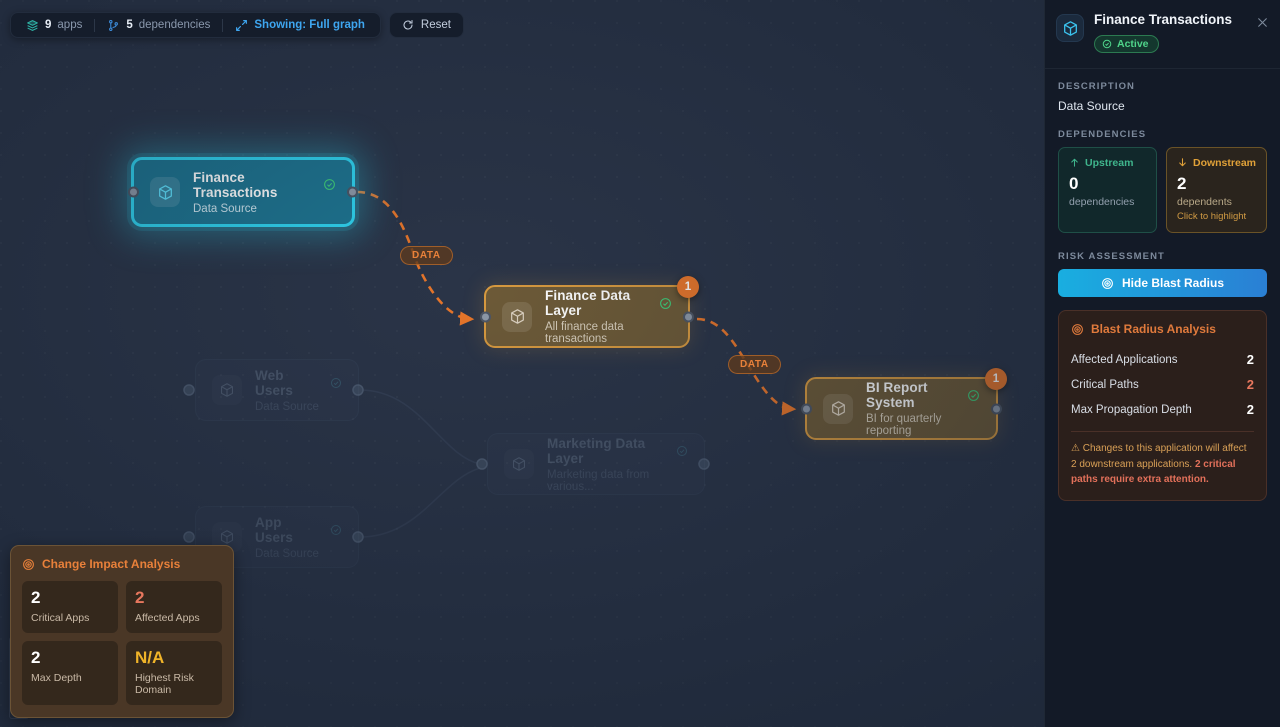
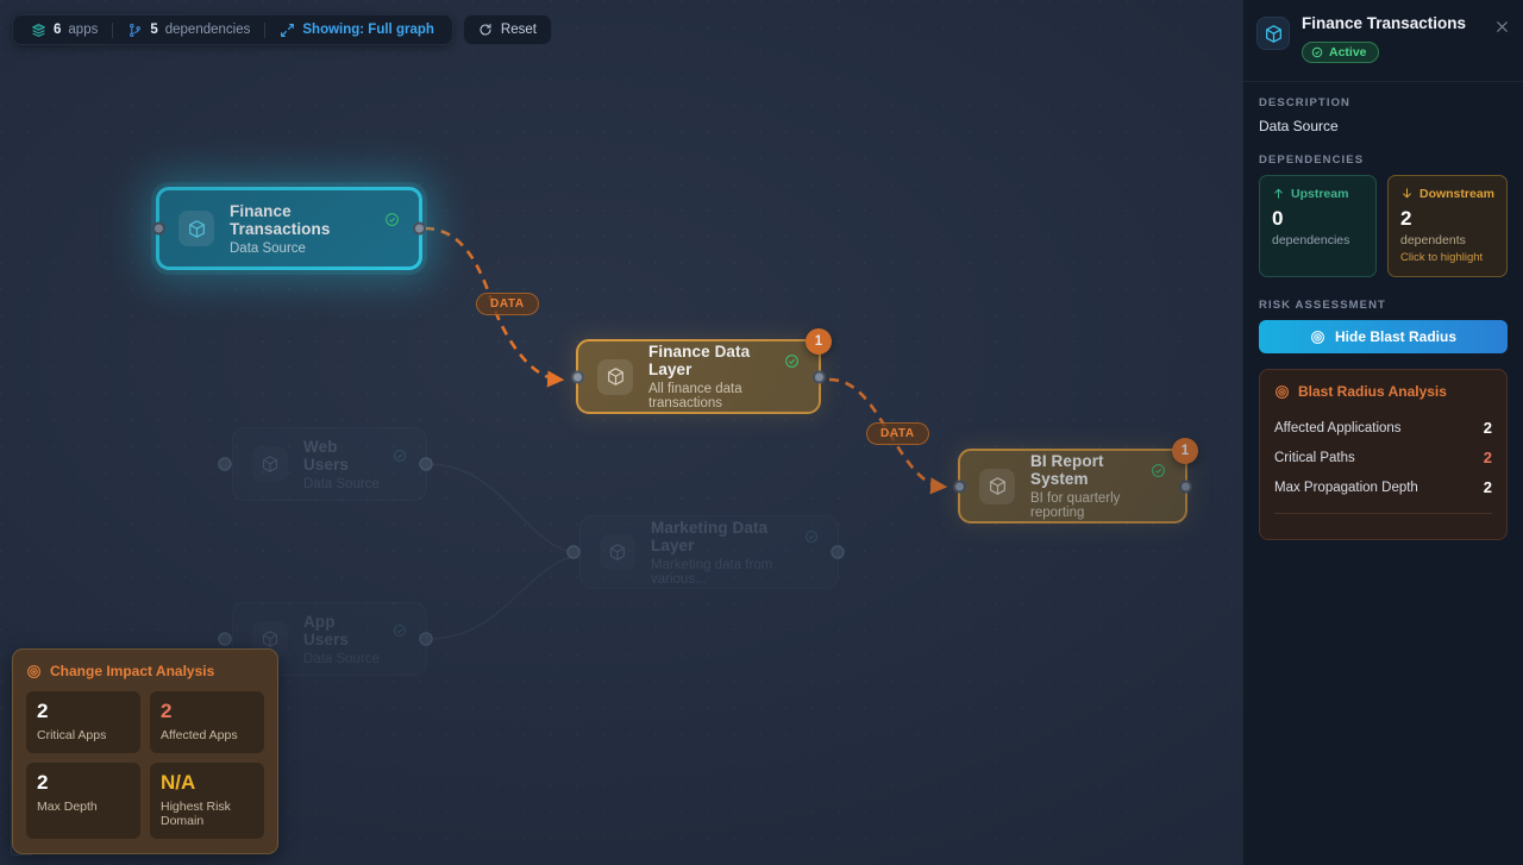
  DATA
  DATA
  Change Impact Analysis
  2
  Critical Apps
  2
  Affected Apps
  2
  Max Depth
  N/A
  Highest Risk Domain
- 9
+ 6
  apps
  5
  dependencies
  Showing: Full graph
  Reset
  Finance Transactions
  Active
  DESCRIPTION
  Data Source
  DEPENDENCIES
  Upstream
  0
  dependencies
  Downstream
  2
  dependents
  Click to highlight
  RISK ASSESSMENT
  Hide Blast Radius
  Blast Radius Analysis
  Affected Applications
  2
  Critical Paths
  2
  Max Propagation Depth
  2
- ⚠ Changes to this application will affect 2 downstream applications. 2 critical paths require extra attention.
